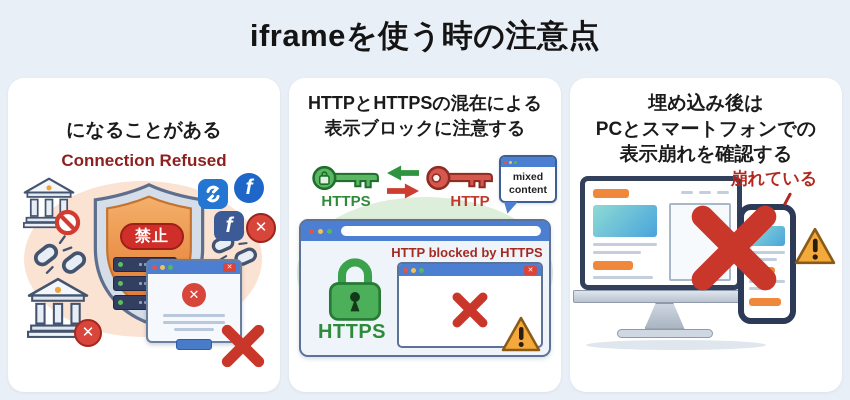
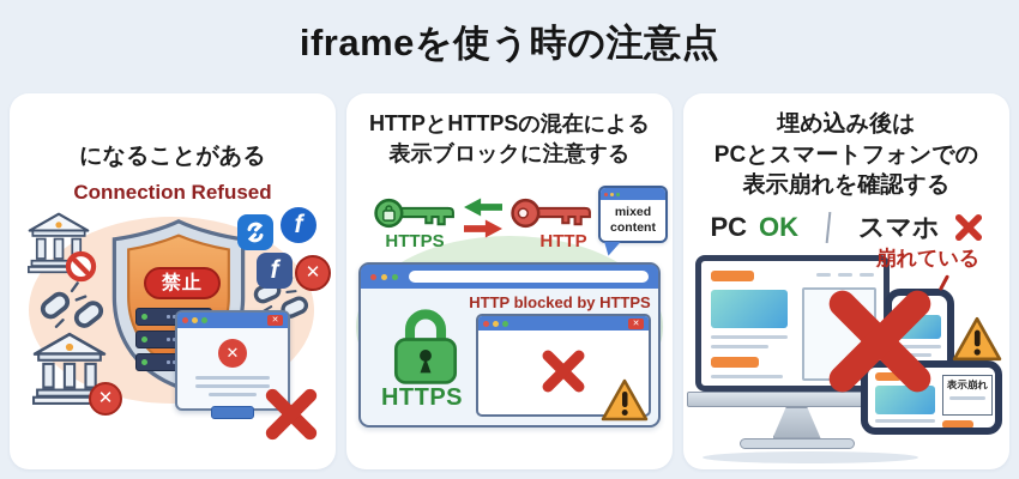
  iframeを使う時の注意点
  になることがある
  Connection Refused
  禁止
  f
  f
  ✕
  ✕
  ✕
  HTTPとHTTPSの混在による
  表示ブロックに注意する
  HTTPS
  HTTP
  mixed content
  HTTP blocked by HTTPS
  HTTPS
  埋め込み後は
  PCとスマートフォンでの
  表示崩れを確認する
+ PC
+ OK
+ スマホ
+ 表示崩れ
  崩れている
